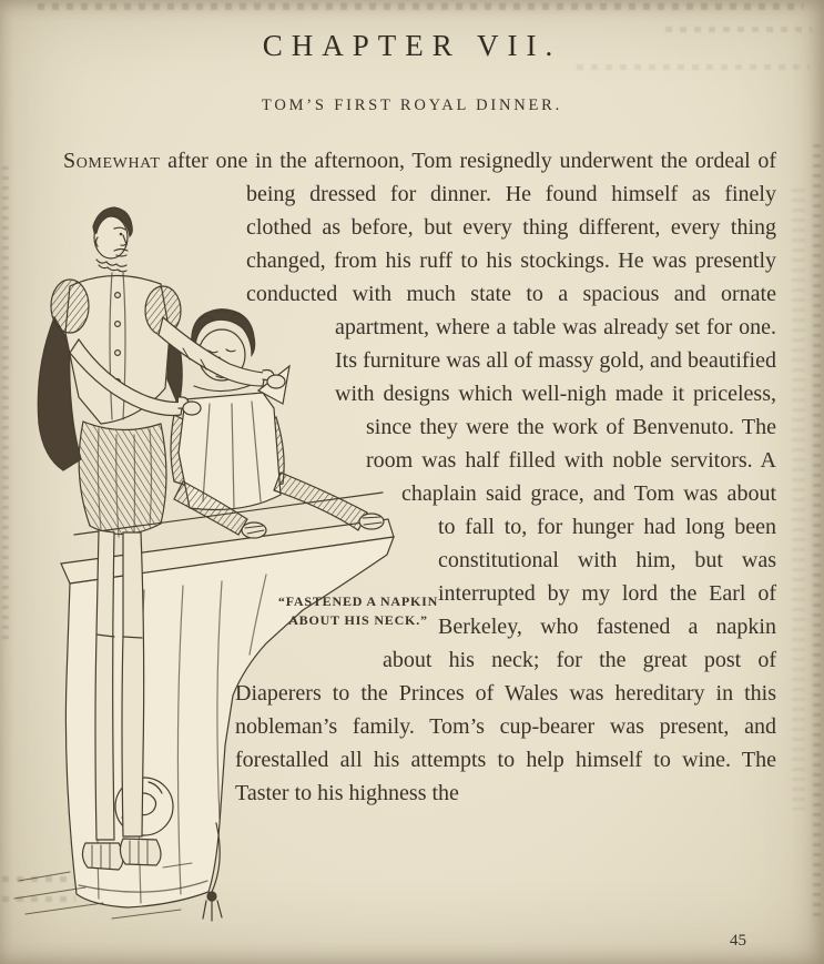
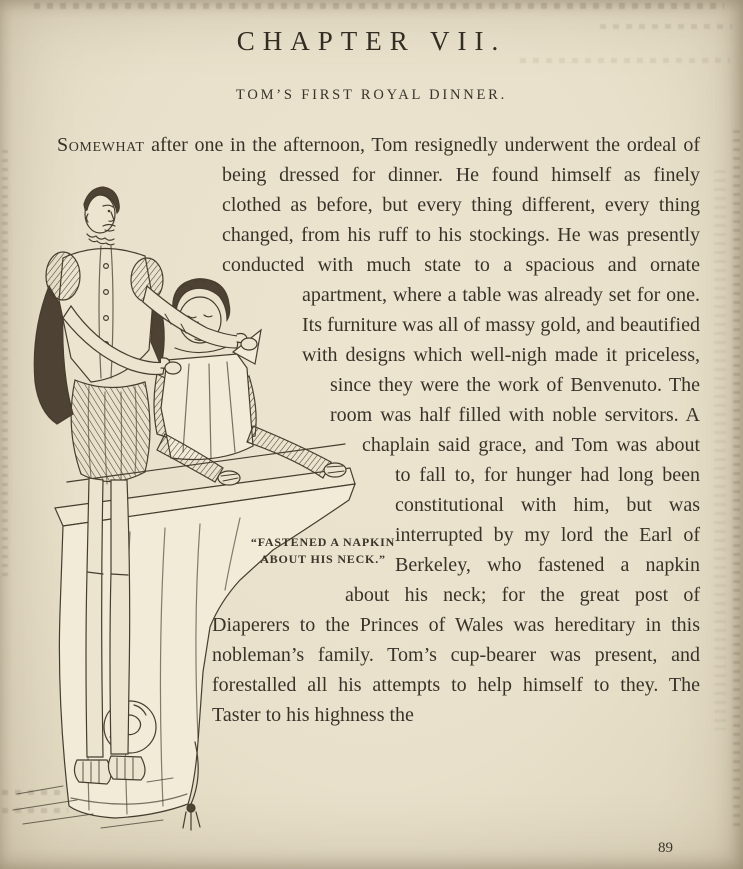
  CHAPTER VII.
  TOM’S FIRST ROYAL DINNER.
  “FASTENED A NAPKIN
  ABOUT HIS NECK.”
- Somewhat after one in the afternoon, Tom resignedly underwent the ordeal of being dressed for dinner. He found himself as finely clothed as before, but every thing different, every thing changed, from his ruff to his stockings. He was presently conducted with much state to a spacious and ornate apartment, where a table was already set for one. Its furniture was all of massy gold, and beautified with designs which well-nigh made it priceless, since they were the work of Benvenuto. The room was half filled with noble servitors. A chaplain said grace, and Tom was about to fall to, for hunger had long been constitutional with him, but was interrupted by my lord the Earl of Berkeley, who fastened a napkin about his neck; for the great post of Diaperers to the Princes of Wales was hereditary in this nobleman’s family. Tom’s cup-bearer was present, and forestalled all his attempts to help himself to wine. The Taster to his highness the
+ Somewhat after one in the afternoon, Tom resignedly underwent the ordeal of being dressed for dinner. He found himself as finely clothed as before, but every thing different, every thing changed, from his ruff to his stockings. He was presently conducted with much state to a spacious and ornate apartment, where a table was already set for one. Its furniture was all of massy gold, and beautified with designs which well-nigh made it priceless, since they were the work of Benvenuto. The room was half filled with noble servitors. A chaplain said grace, and Tom was about to fall to, for hunger had long been constitutional with him, but was interrupted by my lord the Earl of Berkeley, who fastened a napkin about his neck; for the great post of Diaperers to the Princes of Wales was hereditary in this nobleman’s family. Tom’s cup-bearer was present, and forestalled all his attempts to help himself to they. The Taster to his highness the
- 45
+ 89
